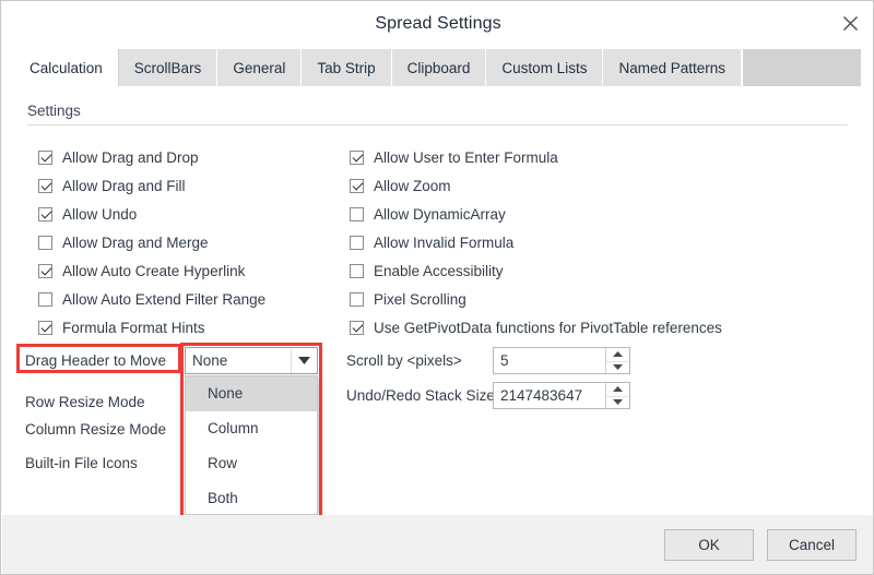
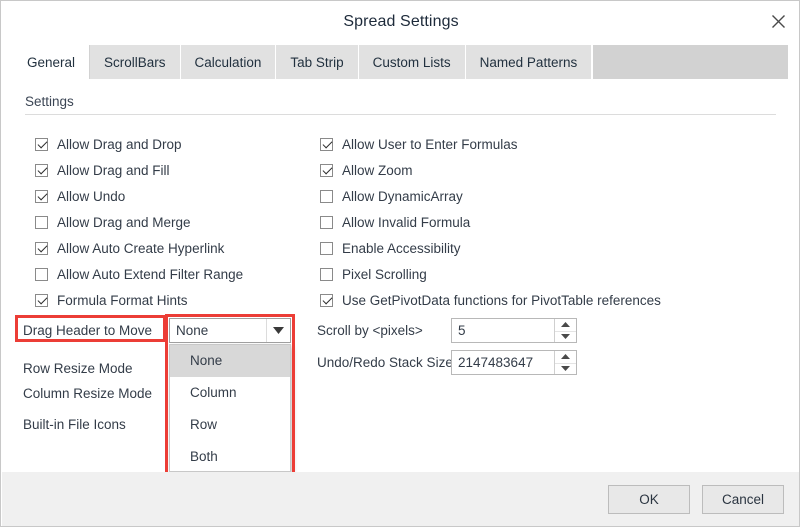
  Spread Settings
- Calculation
+ General
  ScrollBars
- General
+ Calculation
  Tab Strip
- Clipboard
  Custom Lists
  Named Patterns
  Settings
  Allow Drag and Drop
  Allow Drag and Fill
  Allow Undo
  Allow Drag and Merge
  Allow Auto Create Hyperlink
  Allow Auto Extend Filter Range
  Formula Format Hints
- Allow User to Enter Formula
+ Allow User to Enter Formulas
  Allow Zoom
  Allow DynamicArray
  Allow Invalid Formula
  Enable Accessibility
  Pixel Scrolling
  Use GetPivotData functions for PivotTable references
  Drag Header to Move
  Row Resize Mode
  Column Resize Mode
  Built-in File Icons
  None
  None
  Column
  Row
  Both
  Scroll by <pixels>
  5
  Undo/Redo Stack Size
  2147483647
  OK
  Cancel
